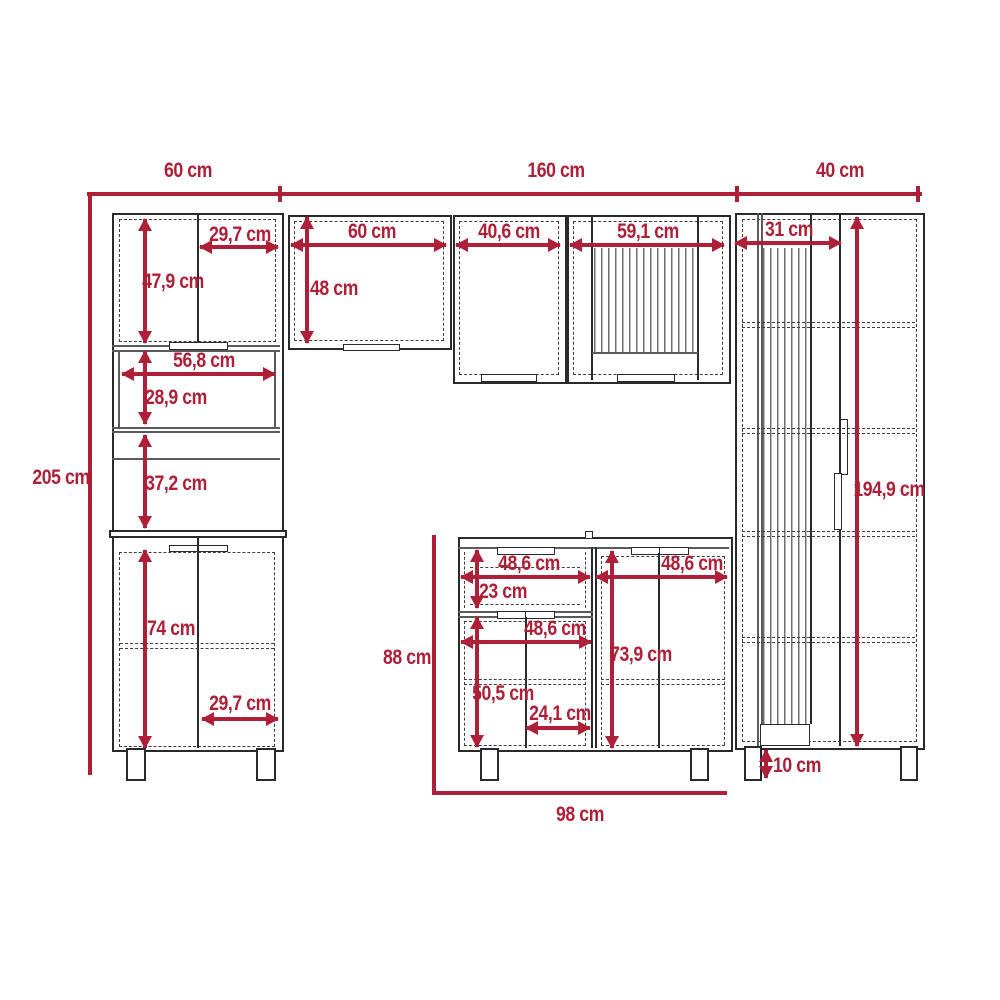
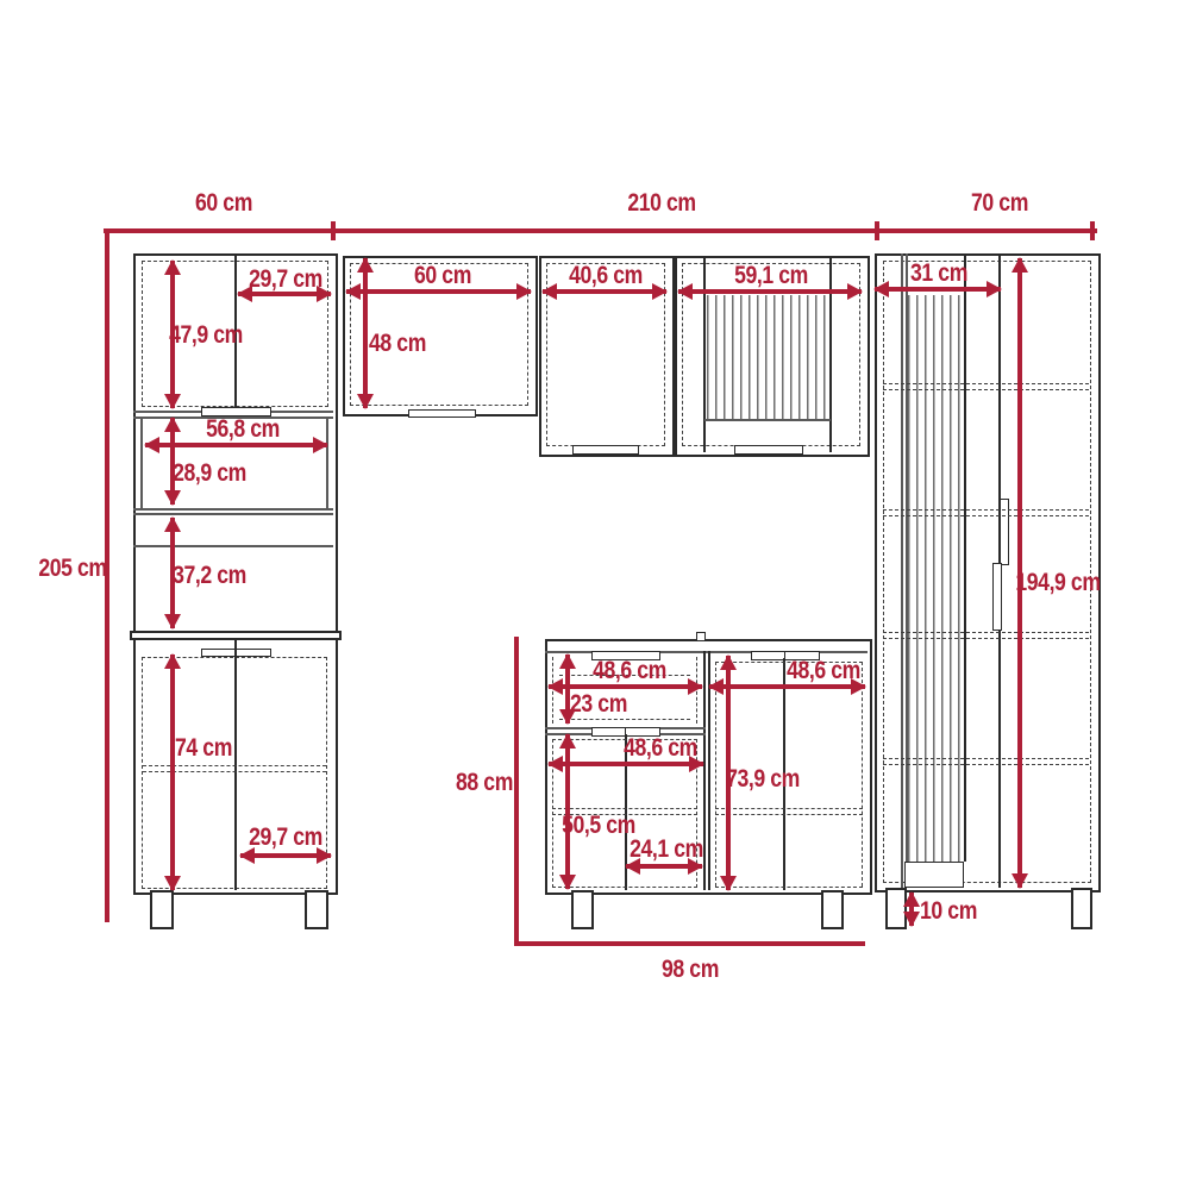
  60 cm
- 160 cm
+ 210 cm
- 40 cm
+ 70 cm
  205 cm
  47,9 cm
  29,7 cm
  56,8 cm
  28,9 cm
  37,2 cm
  74 cm
  29,7 cm
  60 cm
  48 cm
  40,6 cm
  59,1 cm
  31 cm
  194,9 cm
  10 cm
  88 cm
  98 cm
  48,6 cm
  23 cm
  48,6 cm
  73,9 cm
  48,6 cm
  50,5 cm
  24,1 cm
